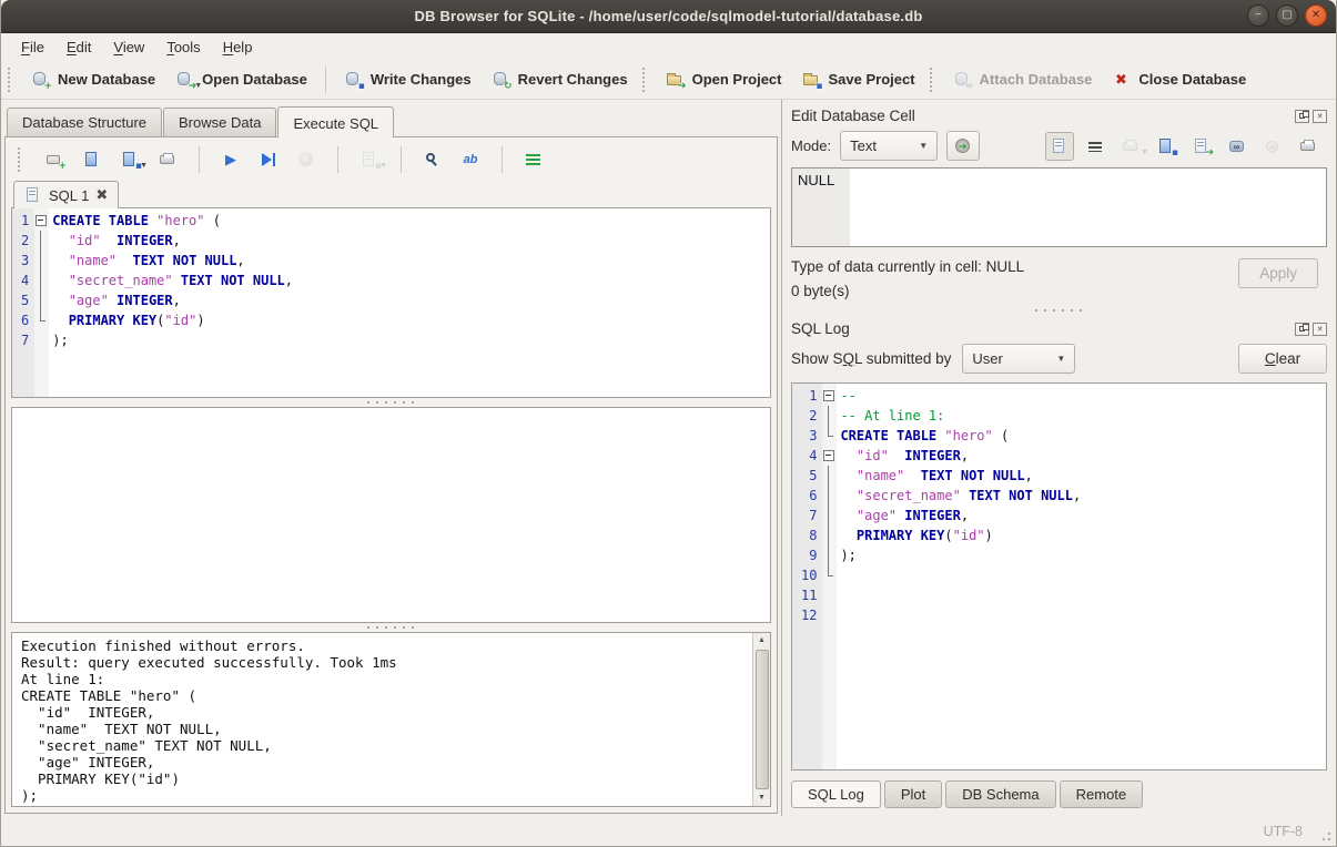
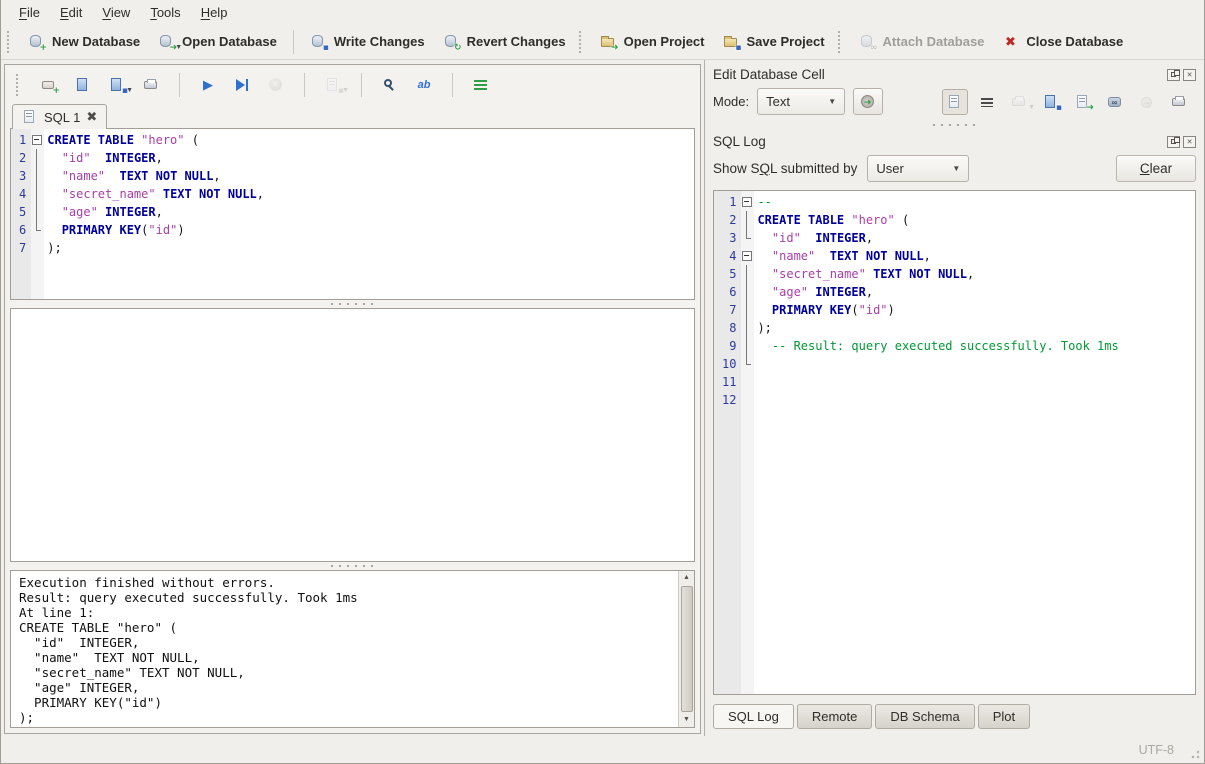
- DB Browser for SQLite - /home/user/code/sqlmodel-tutorial/database.db
- −
- ▢
- ✕
  File
  Edit
  View
  Tools
  Help
  +
  New Database
  ➜
  Open Database
  ▪
  Write Changes
  ↻
  Revert Changes
  ➜
  Open Project
  ▪
  Save Project
  ∞
  Attach Database
  ✖
  Close Database
- Database Structure
- Browse Data
- Execute SQL
  +
  ▪
  ▶
  ▪
  ab
  SQL 1
  ✖
  1
  2
  3
  4
  5
  6
  7
  CREATE TABLE "hero" (
  "id" INTEGER,
  "name" TEXT NOT NULL,
  "secret_name" TEXT NOT NULL,
  "age" INTEGER,
  PRIMARY KEY("id")
  );
  Execution finished without errors.
  Result: query executed successfully. Took 1ms
  At line 1:
  CREATE TABLE "hero" (
  "id" INTEGER,
  "name" TEXT NOT NULL,
  "secret_name" TEXT NOT NULL,
  "age" INTEGER,
  PRIMARY KEY("id")
  );
  Edit Database Cell
  Mode:
  Text
  ▼
  ➜
  ▪
  ➜
  ∞
- NULL
- Type of data currently in cell: NULL
- 0 byte(s)
- Apply
  SQL Log
  Show SQL submitted by
  User
  ▼
  C
  lear
  1
  2
  3
  4
  5
  6
  7
  8
  9
  10
  11
  12
  --
- -- At line 1:
  CREATE TABLE "hero" (
  "id" INTEGER,
  "name" TEXT NOT NULL,
  "secret_name" TEXT NOT NULL,
  "age" INTEGER,
  PRIMARY KEY("id")
  );
+ -- Result: query executed successfully. Took 1ms
  SQL Log
- Plot
+ Remote
  DB Schema
- Remote
+ Plot
  UTF-8
